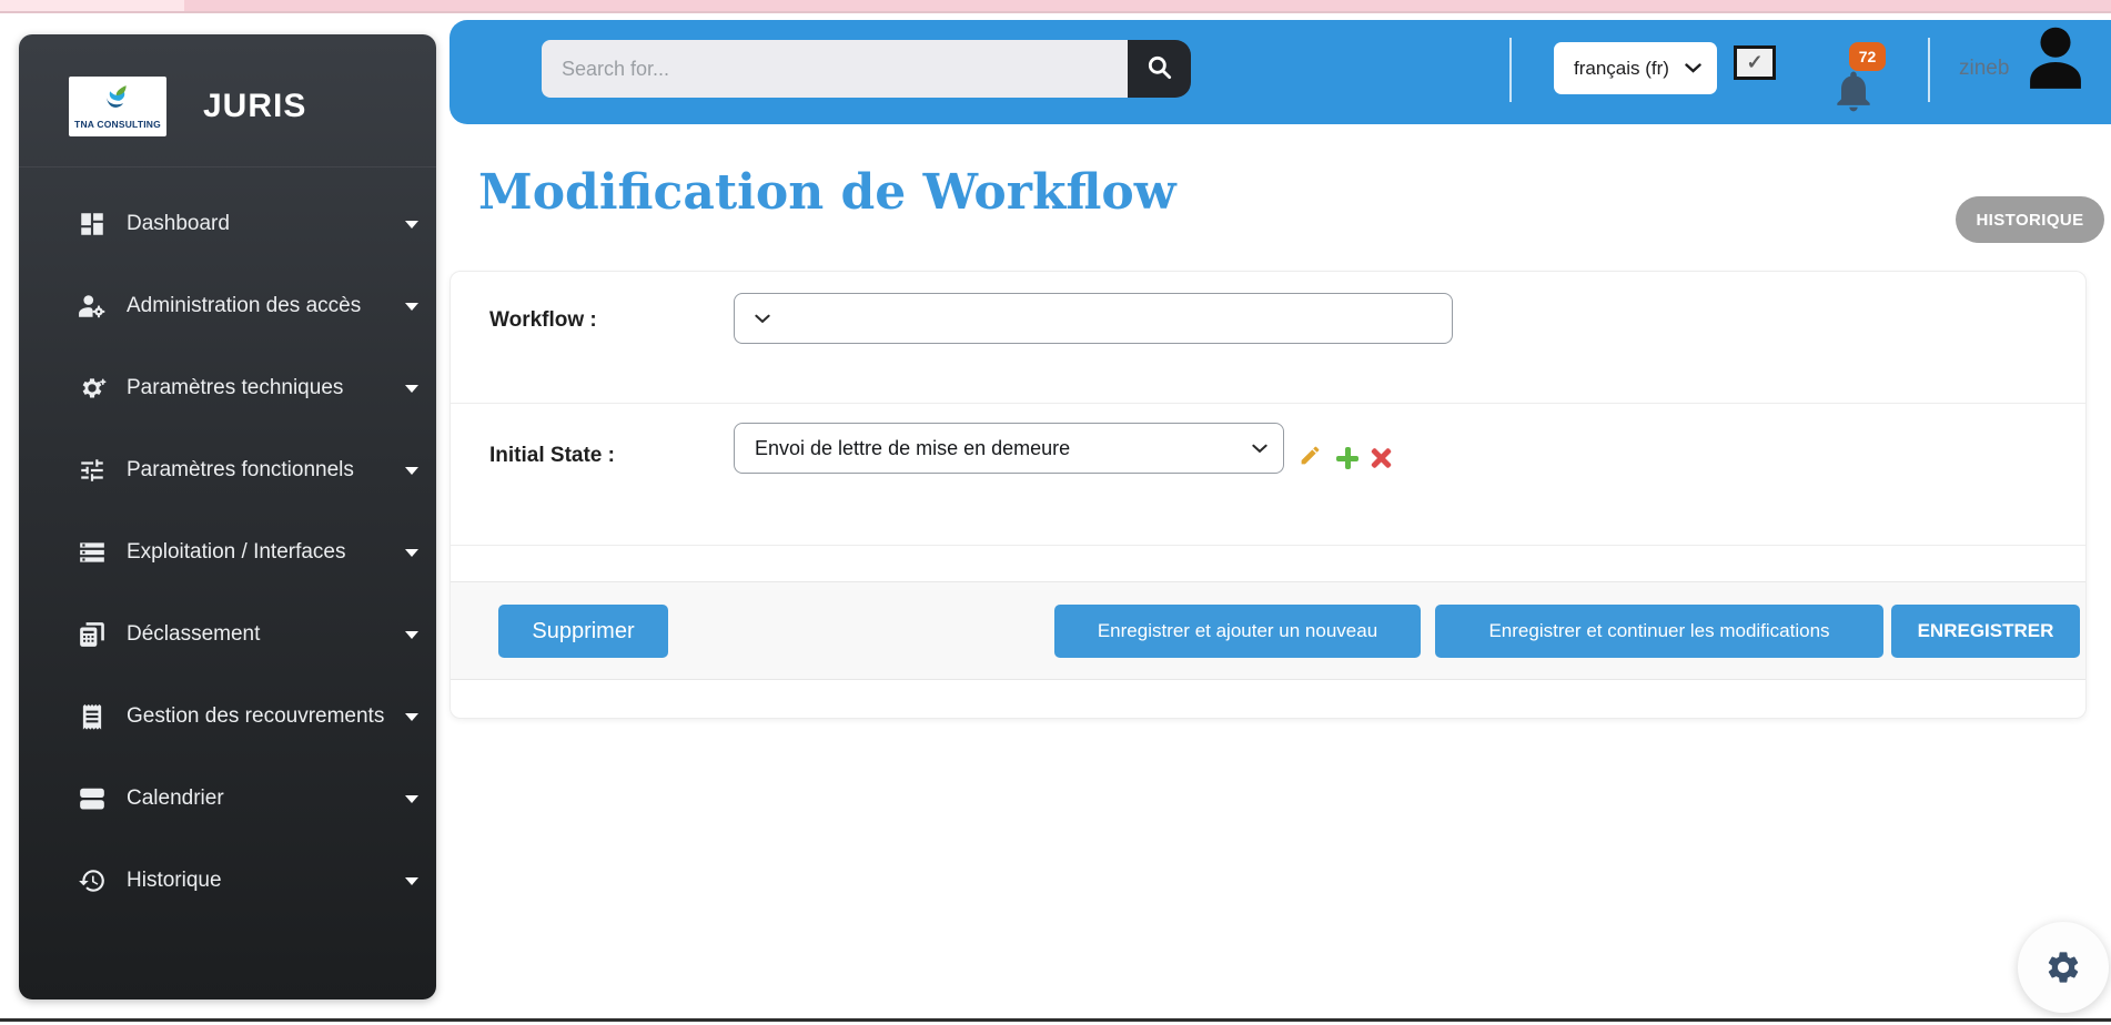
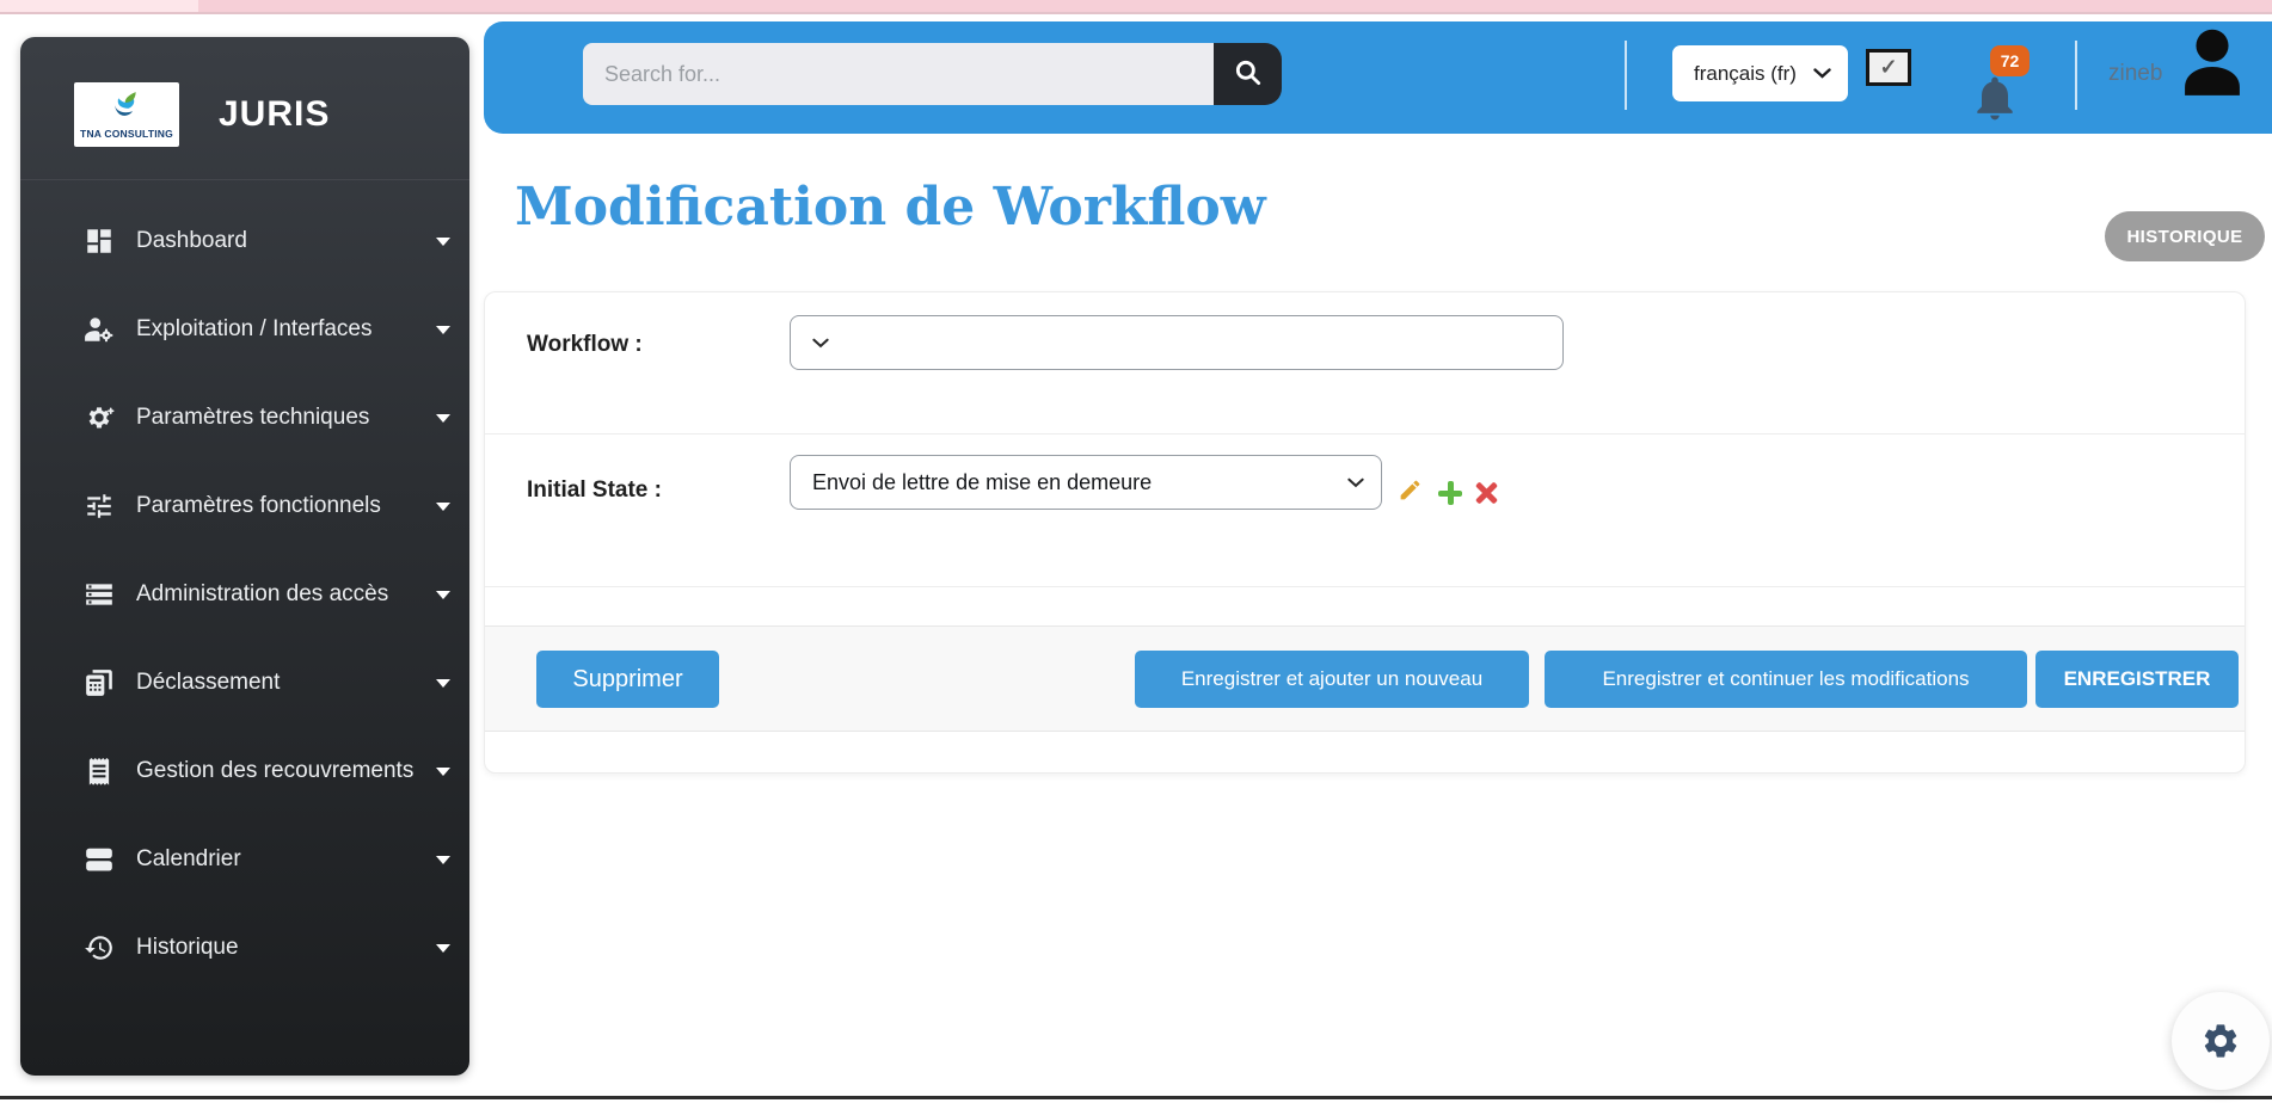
  TNA CONSULTING
  JURIS
  Dashboard
- Administration des accès
+ Exploitation / Interfaces
  Paramètres techniques
  Paramètres fonctionnels
- Exploitation / Interfaces
+ Administration des accès
  Déclassement
  Gestion des recouvrements
  Calendrier
  Historique
  Search for...
  français (fr)
  ✓
  72
  zineb
  Modification de Workflow
  HISTORIQUE
  Workflow :
  Initial State :
  Envoi de lettre de mise en demeure
  Supprimer
  Enregistrer et ajouter un nouveau
  Enregistrer et continuer les modifications
  ENREGISTRER
